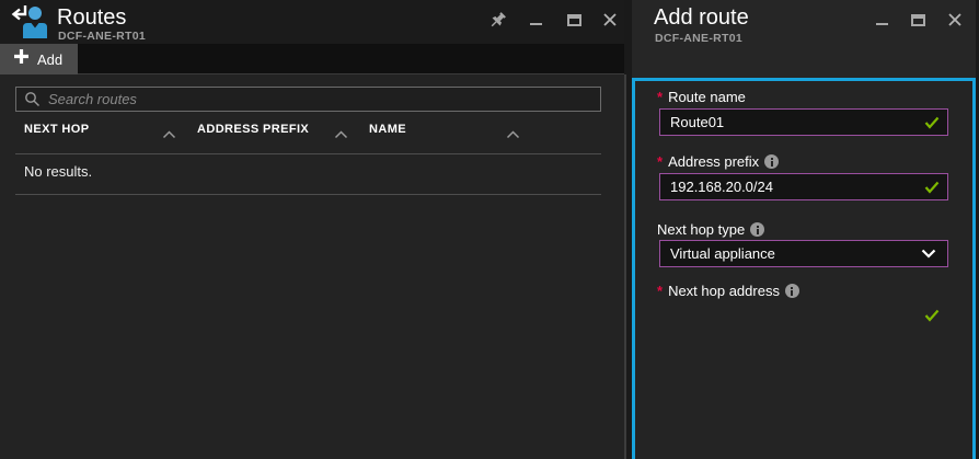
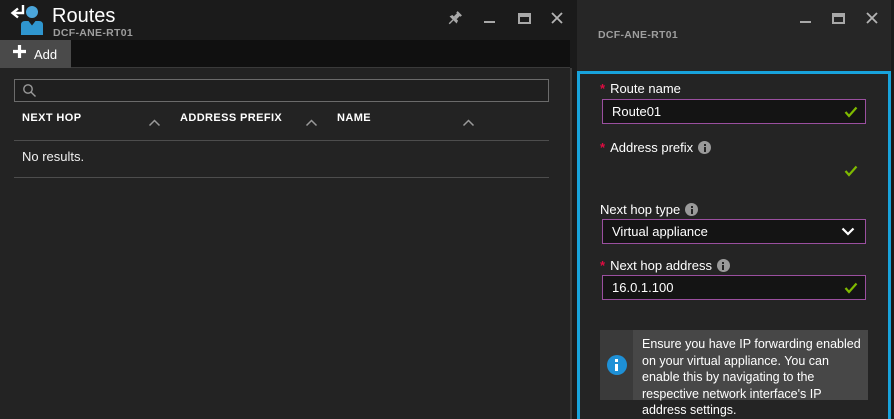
  Routes
  DCF-ANE-RT01
  Add
- Search routes
  NEXT HOP
  ADDRESS PREFIX
  NAME
  No results.
- Add route
  DCF-ANE-RT01
  *
  Route name
  Route01
  *
  Address prefix
- 192.168.20.0/24
  Next hop type
  Virtual appliance
  *
  Next hop address
+ 16.0.1.100
+ Ensure you have IP forwarding enabled on your virtual appliance. You can enable this by navigating to the respective network interface's IP address settings.
